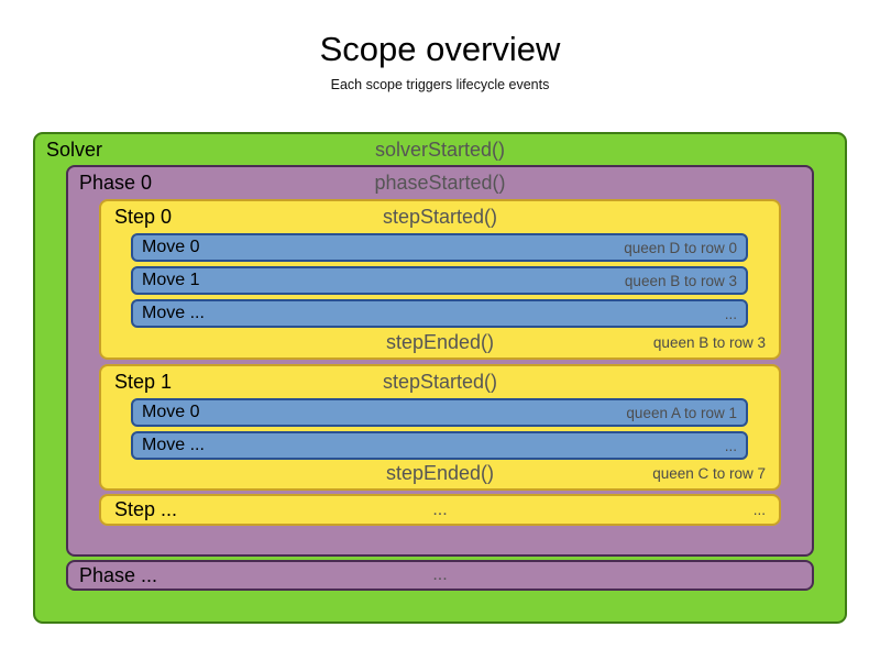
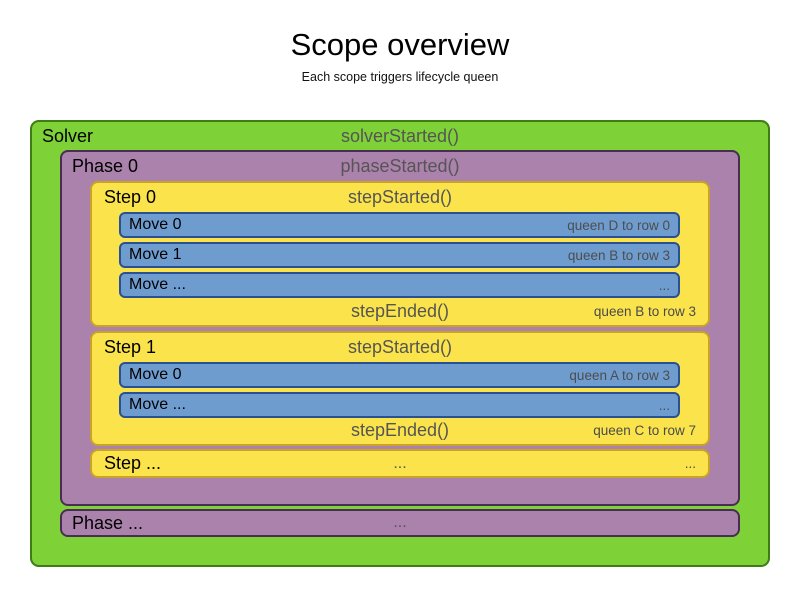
  Scope overview
- Each scope triggers lifecycle events
+ Each scope triggers lifecycle queen
  Solver
  solverStarted()
  Phase 0
  phaseStarted()
  Step 0
  stepStarted()
  Move 0
  queen D to row 0
  Move 1
  queen B to row 3
  Move ...
  ...
  stepEnded()
  queen B to row 3
  Step 1
  stepStarted()
  Move 0
- queen A to row 1
+ queen A to row 3
  Move ...
  ...
  stepEnded()
  queen C to row 7
  Step ...
  ...
  ...
  Phase ...
  ...
